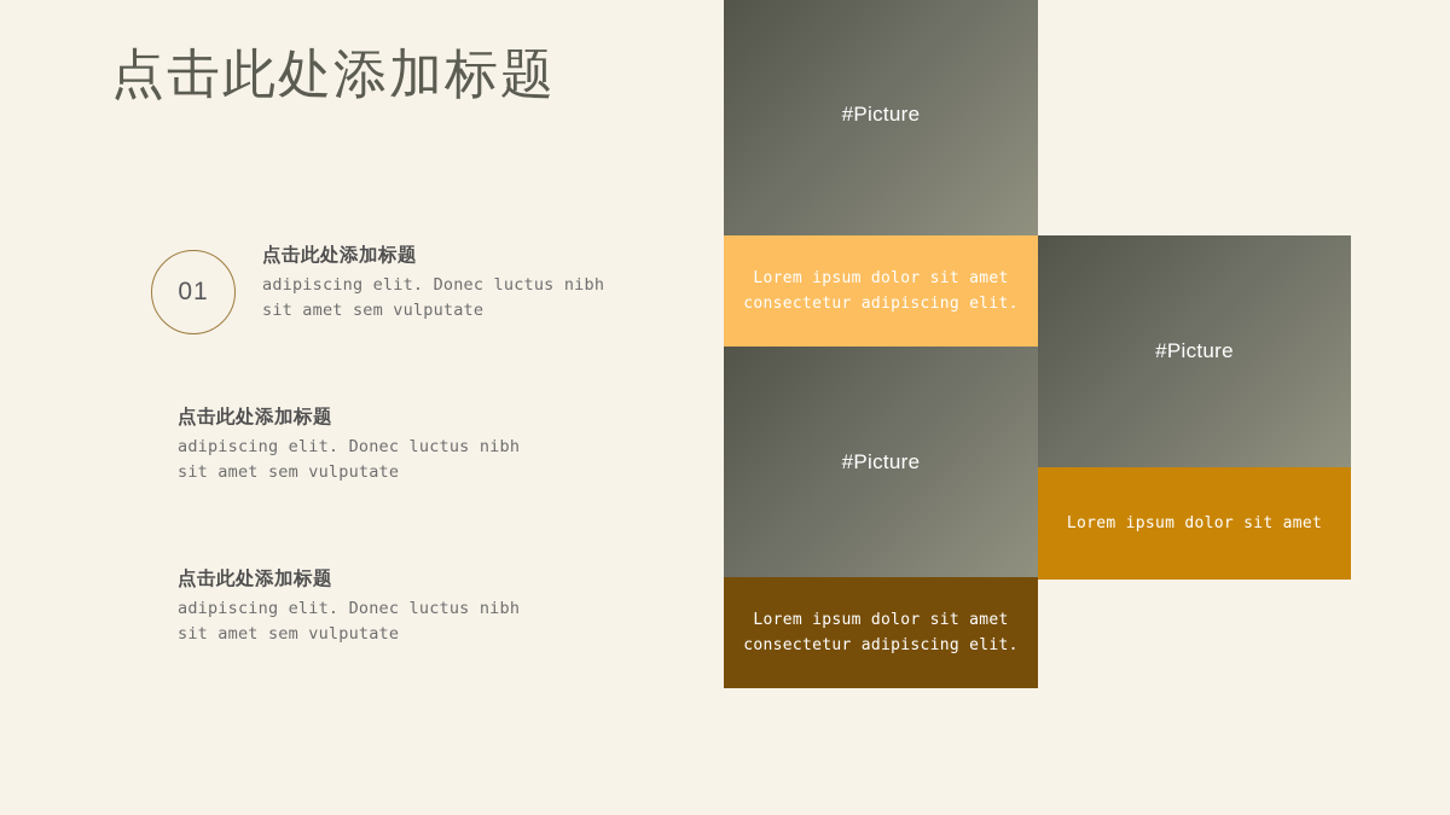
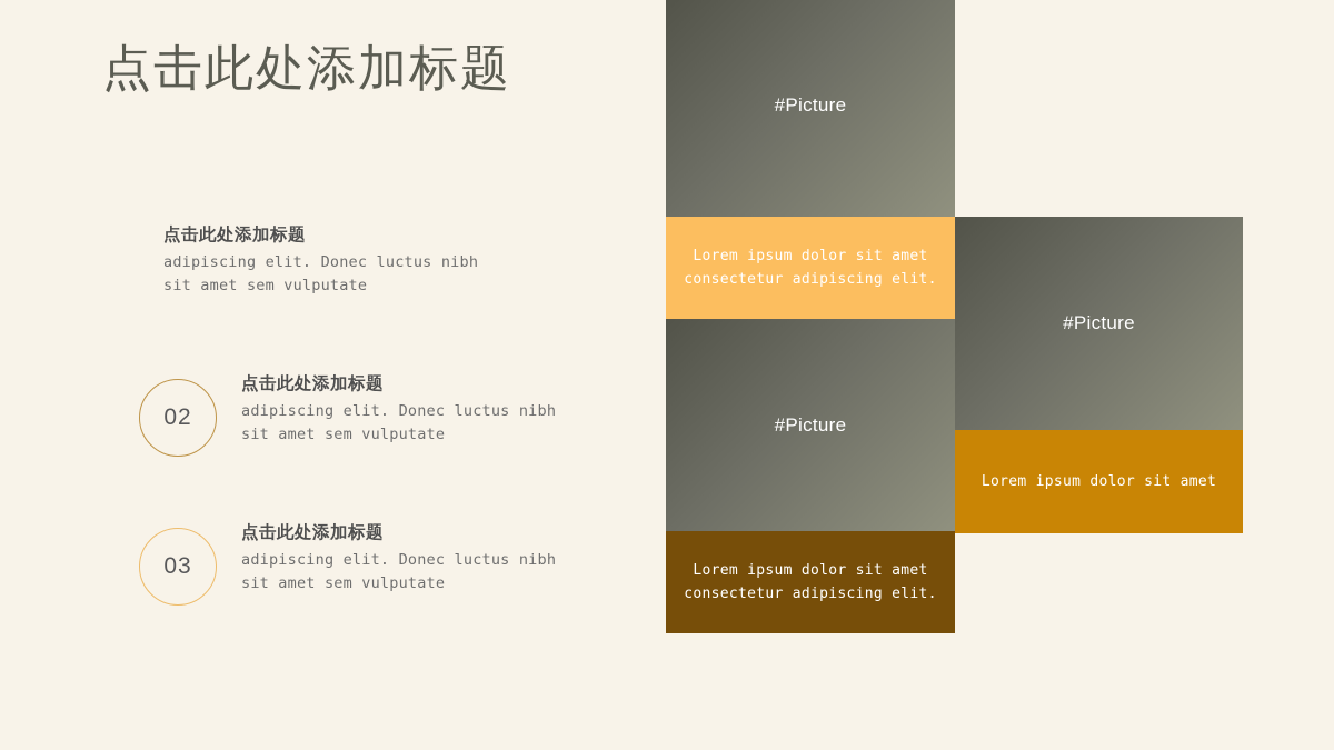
  点击此处添加标题
- 01
  点击此处添加标题
  adipiscing elit. Donec luctus nibh sit amet sem vulputate
+ 02
  点击此处添加标题
  adipiscing elit. Donec luctus nibh sit amet sem vulputate
+ 03
  点击此处添加标题
  adipiscing elit. Donec luctus nibh sit amet sem vulputate
  #Picture
  Lorem ipsum dolor sit amet consectetur adipiscing elit.
  #Picture
  Lorem ipsum dolor sit amet consectetur adipiscing elit.
  #Picture
  Lorem ipsum dolor sit amet
